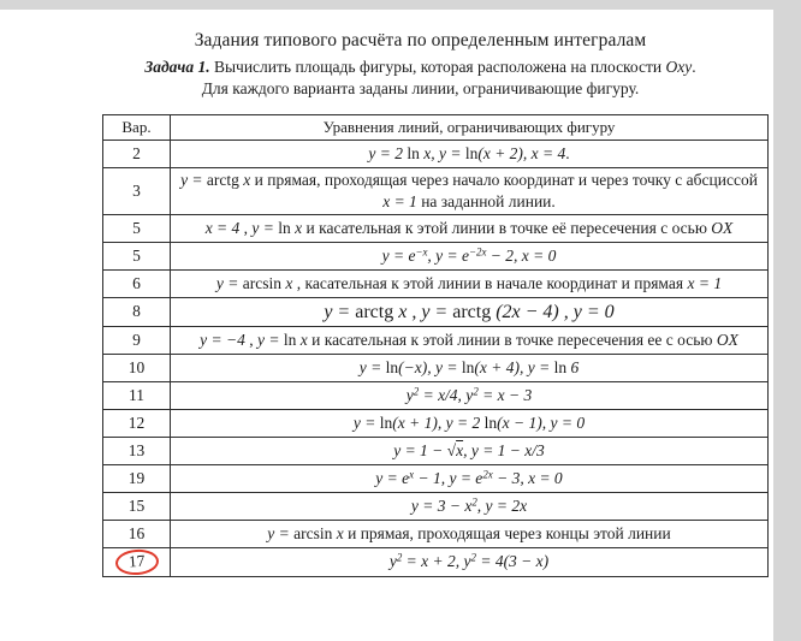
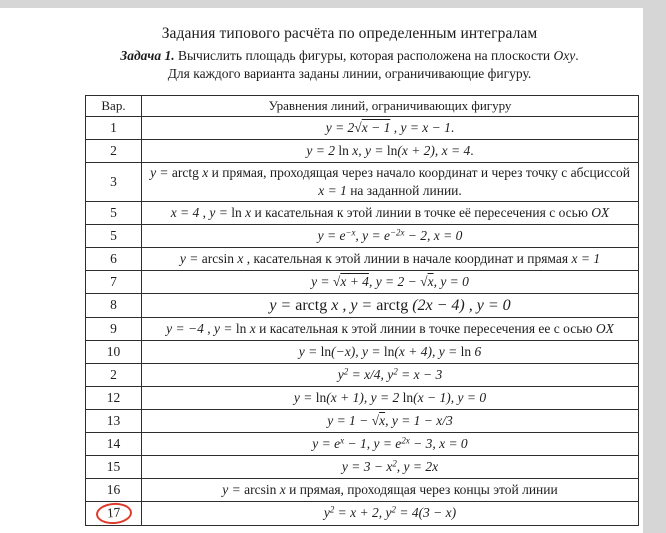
  Задания типового расчёта по определенным интегралам
  Задача 1. Вычислить площадь фигуры, которая расположена на плоскости Oxy.
  Для каждого варианта заданы линии, ограничивающие фигуру.
  Вар.	Уравнения линий, ограничивающих фигуру
+ 1	y = 2√x − 1 , y = x − 1.
  2	y = 2 ln x, y = ln(x + 2), x = 4.
  3	y = arctg x и прямая, проходящая через начало координат и через точку с абсциссой x = 1 на заданной линии.
  5	x = 4 , y = ln x и касательная к этой линии в точке её пересечения с осью OX
  5	y = e−x, y = e−2x − 2, x = 0
  6	y = arcsin x , касательная к этой линии в начале координат и прямая x = 1
+ 7	y = √x + 4, y = 2 − √x, y = 0
  8	y = arctg x , y = arctg (2x − 4) , y = 0
  9	y = −4 , y = ln x и касательная к этой линии в точке пересечения ее с осью OX
  10	y = ln(−x), y = ln(x + 4), y = ln 6
- 11	y2 = x/4, y2 = x − 3
+ 2	y2 = x/4, y2 = x − 3
  12	y = ln(x + 1), y = 2 ln(x − 1), y = 0
  13	y = 1 − √x, y = 1 − x/3
- 19	y = ex − 1, y = e2x − 3, x = 0
+ 14	y = ex − 1, y = e2x − 3, x = 0
  15	y = 3 − x2, y = 2x
  16	y = arcsin x и прямая, проходящая через концы этой линии
